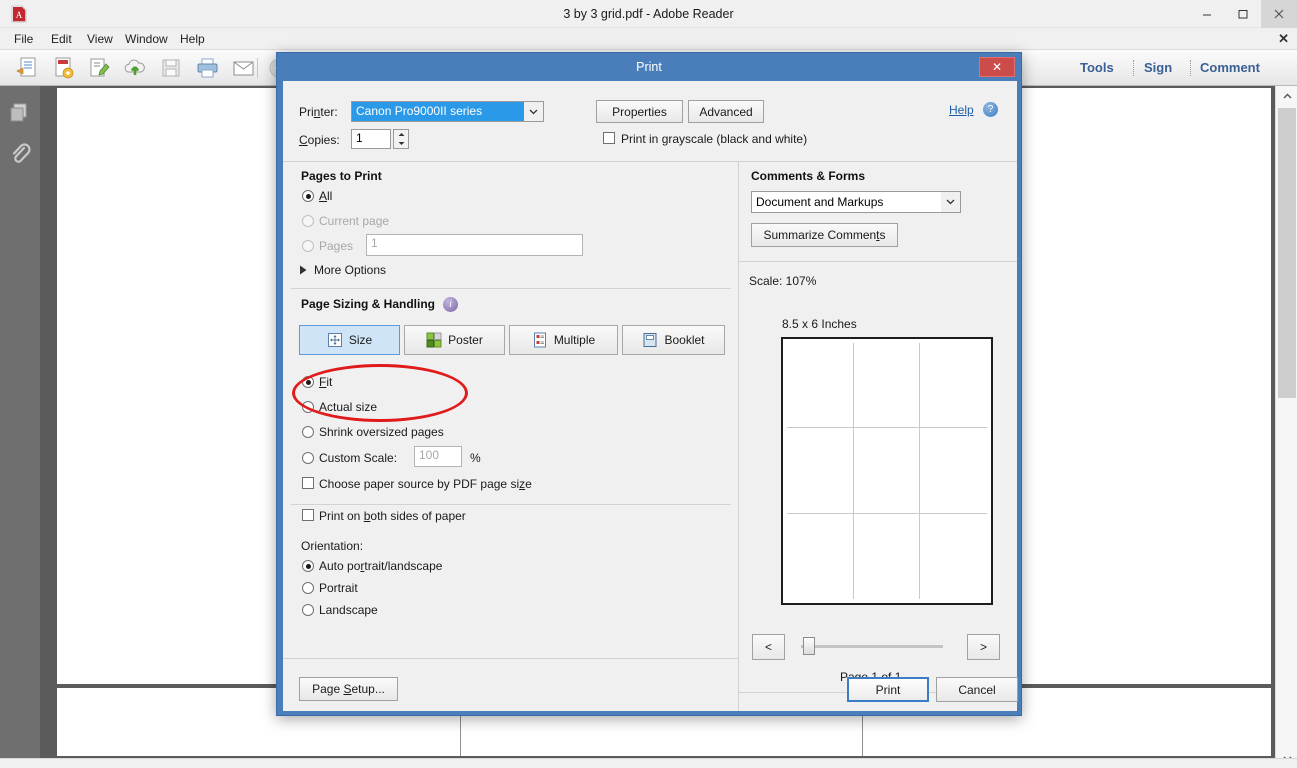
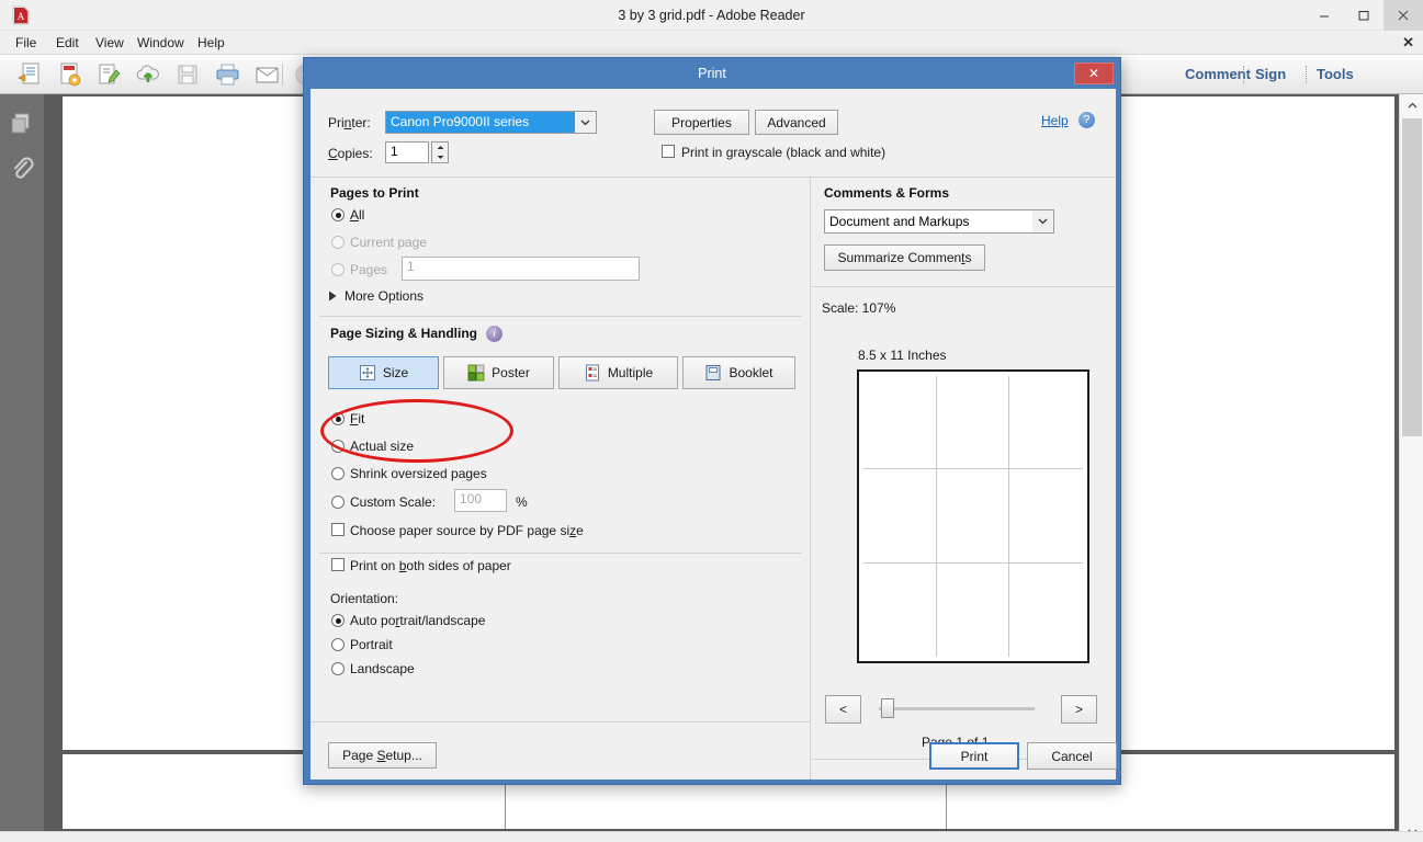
  A
  3 by 3 grid.pdf - Adobe Reader
  File
  Edit
  View
  Window
  Help
  ✕
- Tools
+ Comment
  Sign
- Comment
+ Tools
  Print
  ✕
  Printer:
  Canon Pro9000II series
  Properties
  Advanced
  Help
  ?
  Copies:
  1
  Print in grayscale (black and white)
  Pages to Print
  All
  Current page
  Pages
  1
  More Options
  Page Sizing & Handling
  i
  Size
  Poster
  Multiple
  Booklet
  Fit
  Actual size
  Shrink oversized pages
  Custom Scale:
  100
  %
  Choose paper source by PDF page size
  Print on both sides of paper
  Orientation:
  Auto portrait/landscape
  Portrait
  Landscape
  Page Setup...
  Comments & Forms
  Document and Markups
  Summarize Comments
  Scale: 107%
- 8.5 x 6 Inches
+ 8.5 x 11 Inches
  <
  >
  Print
  Cancel
